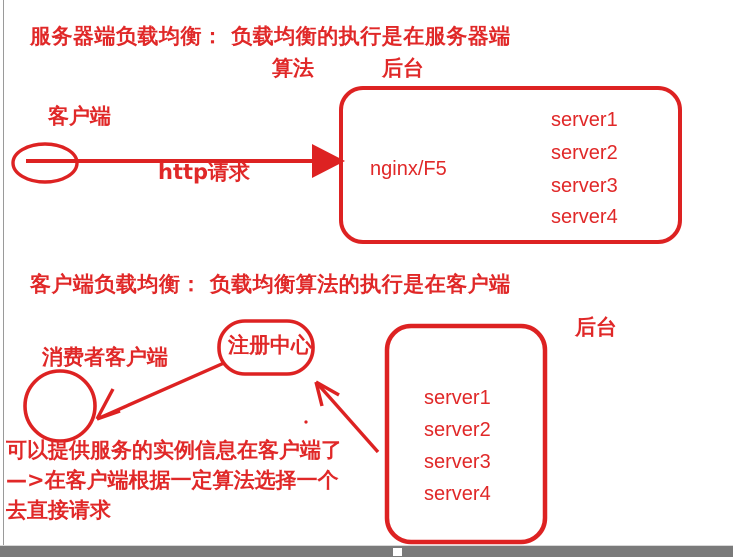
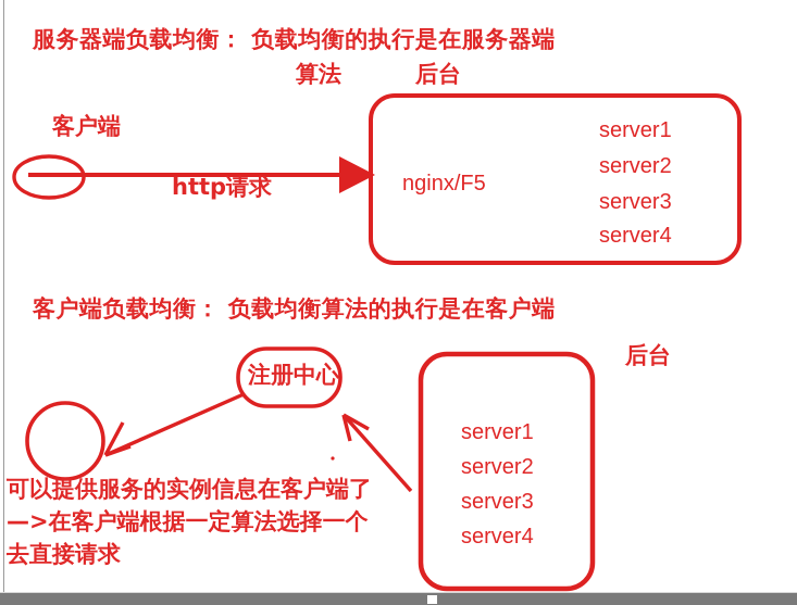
  服务器端负载均衡： 负载均衡的执行是在服务器端
  算法
  后台
  客户端
  http请求
  nginx/F5
  server1
  server2
  server3
  server4
  客户端负载均衡： 负载均衡算法的执行是在客户端
  后台
- 消费者客户端
  注册中心
  server1
  server2
  server3
  server4
  可以提供服务的实例信息在客户端了
  —>在客户端根据一定算法选择一个
  去直接请求
